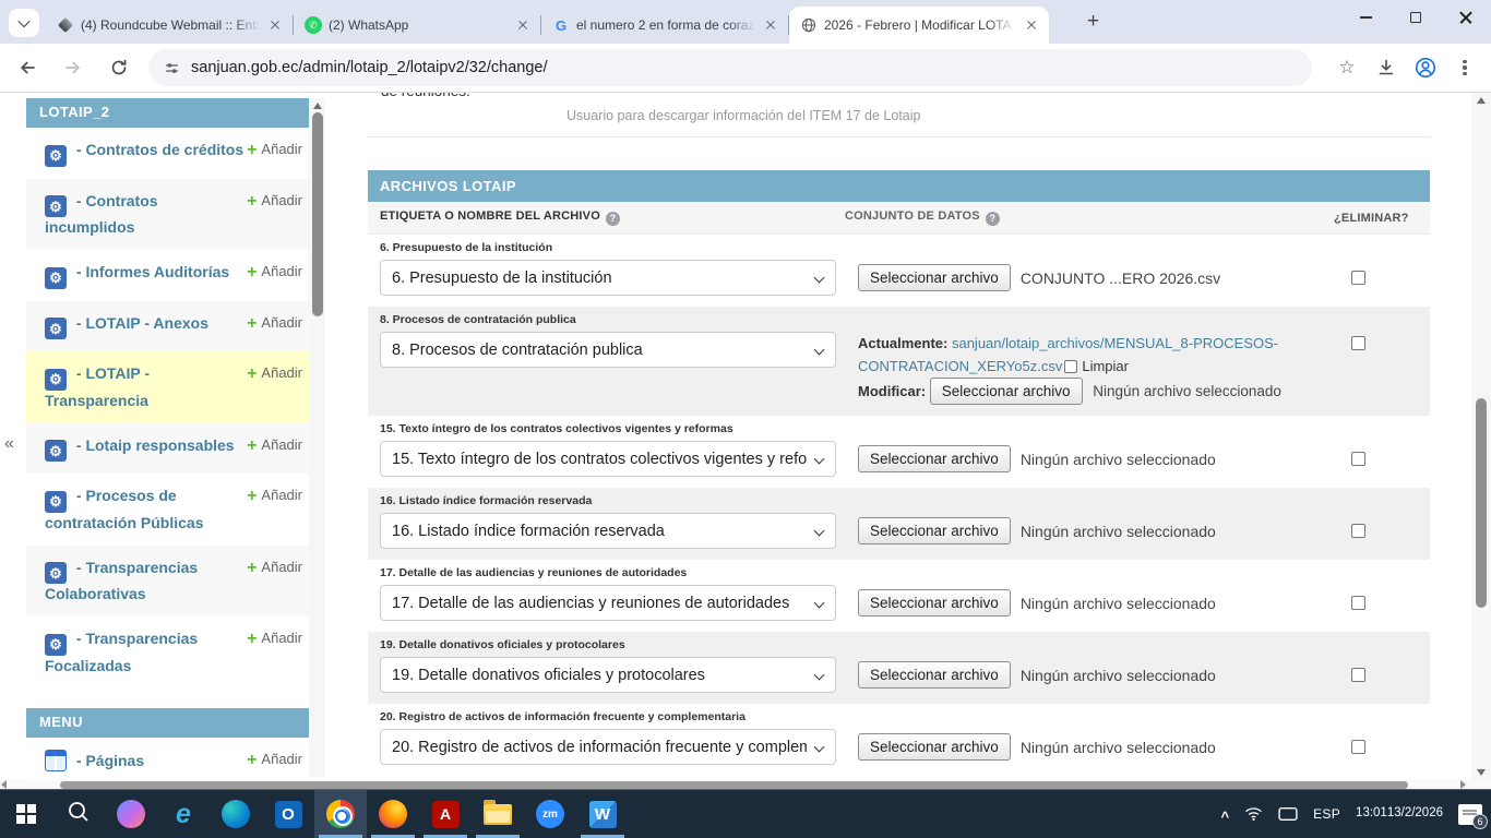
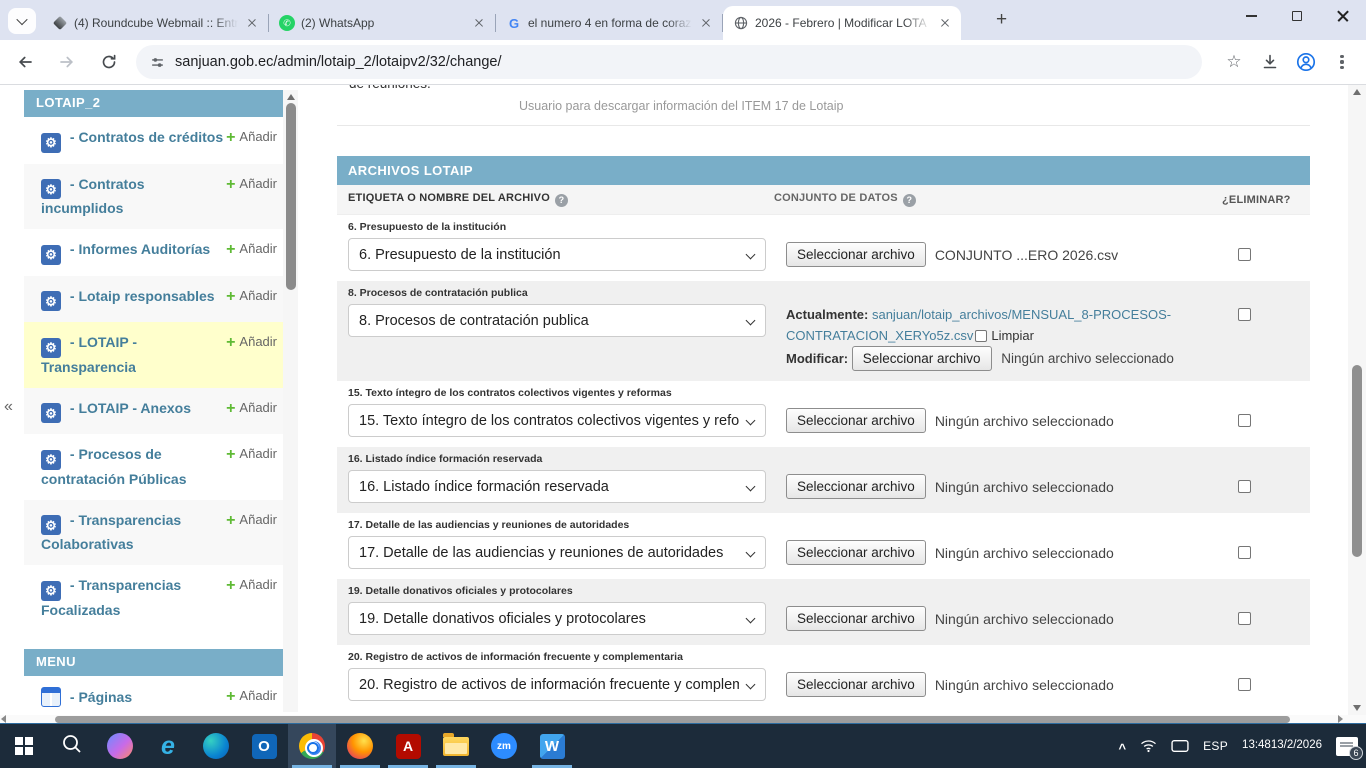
  (4) Roundcube Webmail :: Entr
  (2) WhatsApp
- el numero 2 en forma de coraz
+ el numero 4 en forma de coraz
  2026 - Febrero | Modificar LOTA
  +
  sanjuan.gob.ec/admin/lotaip_2/lotaipv2/32/change/
  ☆
  LOTAIP_2
  - Contratos de créditos
  Añadir
  - Contratos incumplidos
  Añadir
  - Informes Auditorías
  Añadir
- - LOTAIP - Anexos
+ - Lotaip responsables
  Añadir
  - LOTAIP - Transparencia
  Añadir
- - Lotaip responsables
+ - LOTAIP - Anexos
  Añadir
  - Procesos de contratación Públicas
  Añadir
  - Transparencias Colaborativas
  Añadir
  - Transparencias Focalizadas
  Añadir
  MENU
  - Páginas
  Añadir
  Usuario para descargar información del ITEM 17 de Lotaip
  ARCHIVOS LOTAIP
  ETIQUETA O NOMBRE DEL ARCHIVO
  CONJUNTO DE DATOS
  ¿ELIMINAR?
  6. Presupuesto de la institución
  6. Presupuesto de la institución
  Seleccionar archivo
  CONJUNTO ...ERO 2026.csv
  8. Procesos de contratación publica
  8. Procesos de contratación publica
  Actualmente: sanjuan/lotaip_archivos/MENSUAL_8-PROCESOS-
  CONTRATACION_XERYo5z.csv Limpiar
  Modificar: Seleccionar archivo Ningún archivo seleccionado
  15. Texto íntegro de los contratos colectivos vigentes y reformas
  15. Texto íntegro de los contratos colectivos vigentes y refo
  Seleccionar archivo
  Ningún archivo seleccionado
  16. Listado índice formación reservada
  16. Listado índice formación reservada
  Seleccionar archivo
  Ningún archivo seleccionado
  17. Detalle de las audiencias y reuniones de autoridades
  17. Detalle de las audiencias y reuniones de autoridades
  Seleccionar archivo
  Ningún archivo seleccionado
  19. Detalle donativos oficiales y protocolares
  19. Detalle donativos oficiales y protocolares
  Seleccionar archivo
  Ningún archivo seleccionado
  20. Registro de activos de información frecuente y complementaria
  20. Registro de activos de información frecuente y complem
  Seleccionar archivo
  Ningún archivo seleccionado
  e
  O
  A
  zm
  W
  ^
  ESP
- 13:01
+ 13:48
  13/2/2026
  6
